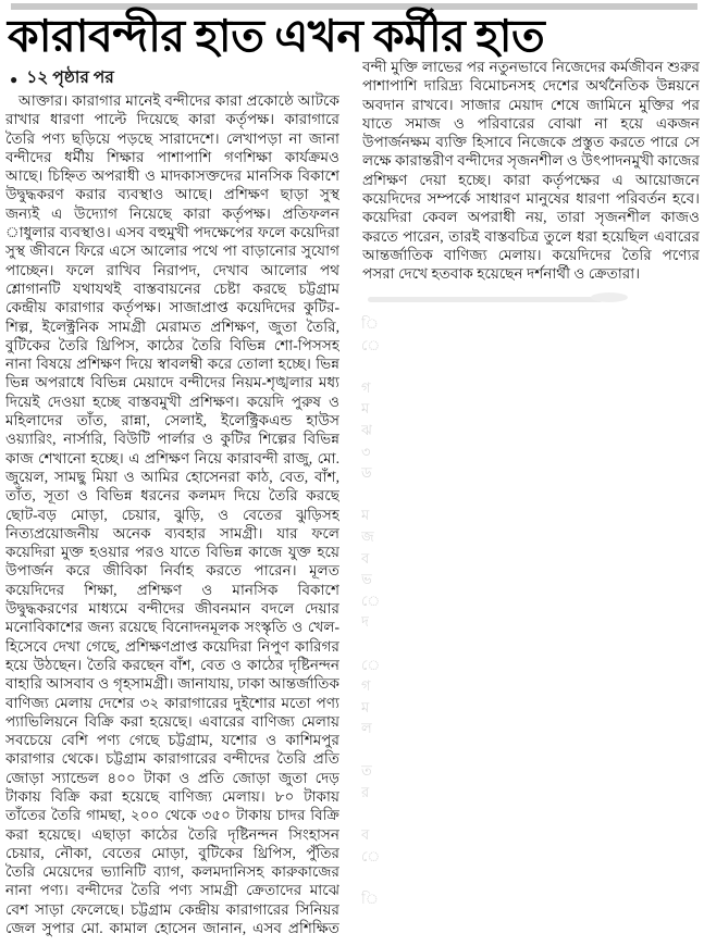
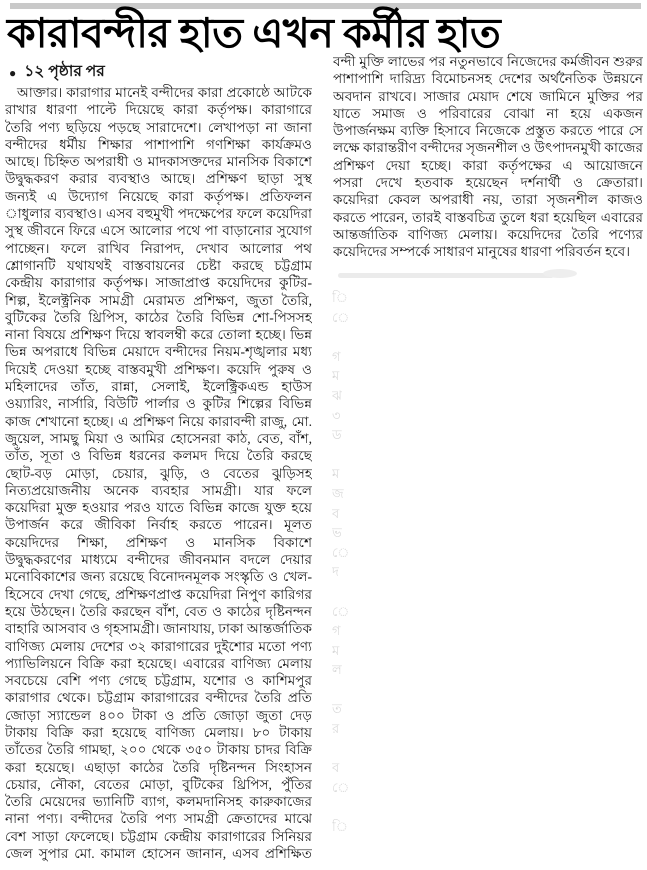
  কারাবন্দীর হাত এখন কর্মীর হাত
  ●
  ১২ পৃষ্ঠার পর
  আক্তার। কারাগার মানেই বন্দীদের কারা প্রকোষ্ঠে আটকে
  রাখার ধারণা পাল্টে দিয়েছে কারা কর্তৃপক্ষ। কারাগারে
  তৈরি পণ্য ছড়িয়ে পড়ছে সারাদেশে। লেখাপড়া না জানা
  বন্দীদের ধর্মীয় শিক্ষার পাশাপাশি গণশিক্ষা কার্যক্রমও
  আছে। চিহ্নিত অপরাধী ও মাদকাসক্তদের মানসিক বিকাশে
  উদ্বুদ্ধকরণ করার ব্যবস্থাও আছে। প্রশিক্ষণ ছাড়া সুস্থ
  জন্যই এ উদ্যোগ নিয়েছে কারা কর্তৃপক্ষ। প্রতিফলন
  াধুলার ব্যবস্থাও। এসব বহুমুখী পদক্ষেপের ফলে কয়েদিরা
  সুস্থ জীবনে ফিরে এসে আলোর পথে পা বাড়ানোর সুযোগ
  পাচ্ছেন। ফলে রাখিব নিরাপদ, দেখাব আলোর পথ
  শ্লোগানটি যথাযথই বাস্তবায়নের চেষ্টা করছে চট্টগ্রাম
  কেন্দ্রীয় কারাগার কর্তৃপক্ষ। সাজাপ্রাপ্ত কয়েদিদের কুটির-
  শিল্প, ইলেক্ট্রনিক সামগ্রী মেরামত প্রশিক্ষণ, জুতা তৈরি,
  বুটিকের তৈরি থ্রিপিস, কাঠের তৈরি বিভিন্ন শো-পিসসহ
  নানা বিষয়ে প্রশিক্ষণ দিয়ে স্বাবলম্বী করে তোলা হচ্ছে। ভিন্ন
  ভিন্ন অপরাধে বিভিন্ন মেয়াদে বন্দীদের নিয়ম-শৃঙ্খলার মধ্য
  দিয়েই দেওয়া হচ্ছে বাস্তবমুখী প্রশিক্ষণ। কয়েদি পুরুষ ও
  মহিলাদের তাঁত, রান্না, সেলাই, ইলেক্ট্রিকএন্ড হাউস
  ওয়্যারিং, নার্সারি, বিউটি পার্লার ও কুটির শিল্পের বিভিন্ন
  কাজ শেখানো হচ্ছে। এ প্রশিক্ষণ নিয়ে কারাবন্দী রাজু, মো.
  জুয়েল, সামছু মিয়া ও আমির হোসেনরা কাঠ, বেত, বাঁশ,
  তাঁত, সূতা ও বিভিন্ন ধরনের কলমদ দিয়ে তৈরি করছে
  ছোট-বড় মোড়া, চেয়ার, ঝুড়ি, ও বেতের ঝুড়িসহ
  নিত্যপ্রয়োজনীয় অনেক ব্যবহার সামগ্রী। যার ফলে
  কয়েদিরা মুক্ত হওয়ার পরও যাতে বিভিন্ন কাজে যুক্ত হয়ে
  উপার্জন করে জীবিকা নির্বাহ করতে পারেন। মূলত
  কয়েদিদের শিক্ষা, প্রশিক্ষণ ও মানসিক বিকাশে
  উদ্বুদ্ধকরণের মাধ্যমে বন্দীদের জীবনমান বদলে দেয়ার
  মনোবিকাশের জন্য রয়েছে বিনোদনমূলক সংস্কৃতি ও খেল-
  হিসেবে দেখা গেছে, প্রশিক্ষণপ্রাপ্ত কয়েদিরা নিপুণ কারিগর
  হয়ে উঠছেন। তৈরি করছেন বাঁশ, বেত ও কাঠের দৃষ্টিনন্দন
  বাহারি আসবাব ও গৃহসামগ্রী। জানাযায়, ঢাকা আন্তর্জাতিক
  বাণিজ্য মেলায় দেশের ৩২ কারাগারের দুইশোর মতো পণ্য
  প্যাভিলিয়নে বিক্রি করা হয়েছে। এবারের বাণিজ্য মেলায়
  সবচেয়ে বেশি পণ্য গেছে চট্টগ্রাম, যশোর ও কাশিমপুর
  কারাগার থেকে। চট্টগ্রাম কারাগারের বন্দীদের তৈরি প্রতি
  জোড়া স্যান্ডেল ৪০০ টাকা ও প্রতি জোড়া জুতা দেড়
  টাকায় বিক্রি করা হয়েছে বাণিজ্য মেলায়। ৮০ টাকায়
  তাঁতের তৈরি গামছা, ২০০ থেকে ৩৫০ টাকায় চাদর বিক্রি
  করা হয়েছে। এছাড়া কাঠের তৈরি দৃষ্টিনন্দন সিংহাসন
  চেয়ার, নৌকা, বেতের মোড়া, বুটিকের থ্রিপিস, পুঁতির
  তৈরি মেয়েদের ভ্যানিটি ব্যাগ, কলমদানিসহ কারুকাজের
  নানা পণ্য। বন্দীদের তৈরি পণ্য সামগ্রী ক্রেতাদের মাঝে
  বেশ সাড়া ফেলেছে। চট্টগ্রাম কেন্দ্রীয় কারাগারের সিনিয়র
  জেল সুপার মো. কামাল হোসেন জানান, এসব প্রশিক্ষিত
  বন্দী মুক্তি লাভের পর নতুনভাবে নিজেদের কর্মজীবন শুরুর
  পাশাপাশি দারিদ্র্য বিমোচনসহ দেশের অর্থনৈতিক উন্নয়নে
  অবদান রাখবে। সাজার মেয়াদ শেষে জামিনে মুক্তির পর
  যাতে সমাজ ও পরিবারের বোঝা না হয়ে একজন
  উপার্জনক্ষম ব্যক্তি হিসাবে নিজেকে প্রস্তুত করতে পারে সে
  লক্ষে কারান্তরীণ বন্দীদের সৃজনশীল ও উৎপাদনমুখী কাজের
  প্রশিক্ষণ দেয়া হচ্ছে। কারা কর্তৃপক্ষের এ আয়োজনে
- কয়েদিদের সম্পর্কে সাধারণ মানুষের ধারণা পরিবর্তন হবে।
+ পসরা দেখে হতবাক হয়েছেন দর্শনার্থী ও ক্রেতারা।
  কয়েদিরা কেবল অপরাধী নয়, তারা সৃজনশীল কাজও
  করতে পারেন, তারই বাস্তবচিত্র তুলে ধরা হয়েছিল এবারের
  আন্তর্জাতিক বাণিজ্য মেলায়। কয়েদিদের তৈরি পণ্যের
- পসরা দেখে হতবাক হয়েছেন দর্শনার্থী ও ক্রেতারা।
+ কয়েদিদের সম্পর্কে সাধারণ মানুষের ধারণা পরিবর্তন হবে।
  ি
  ে
  গ
  ম
  ঝ
  ৩
  ড
  ম
  জ
  ব
  ভ
  ে
  দ
  ে
  গ
  ম
  ল
  ত
  র
  ব
  ে
  ি
